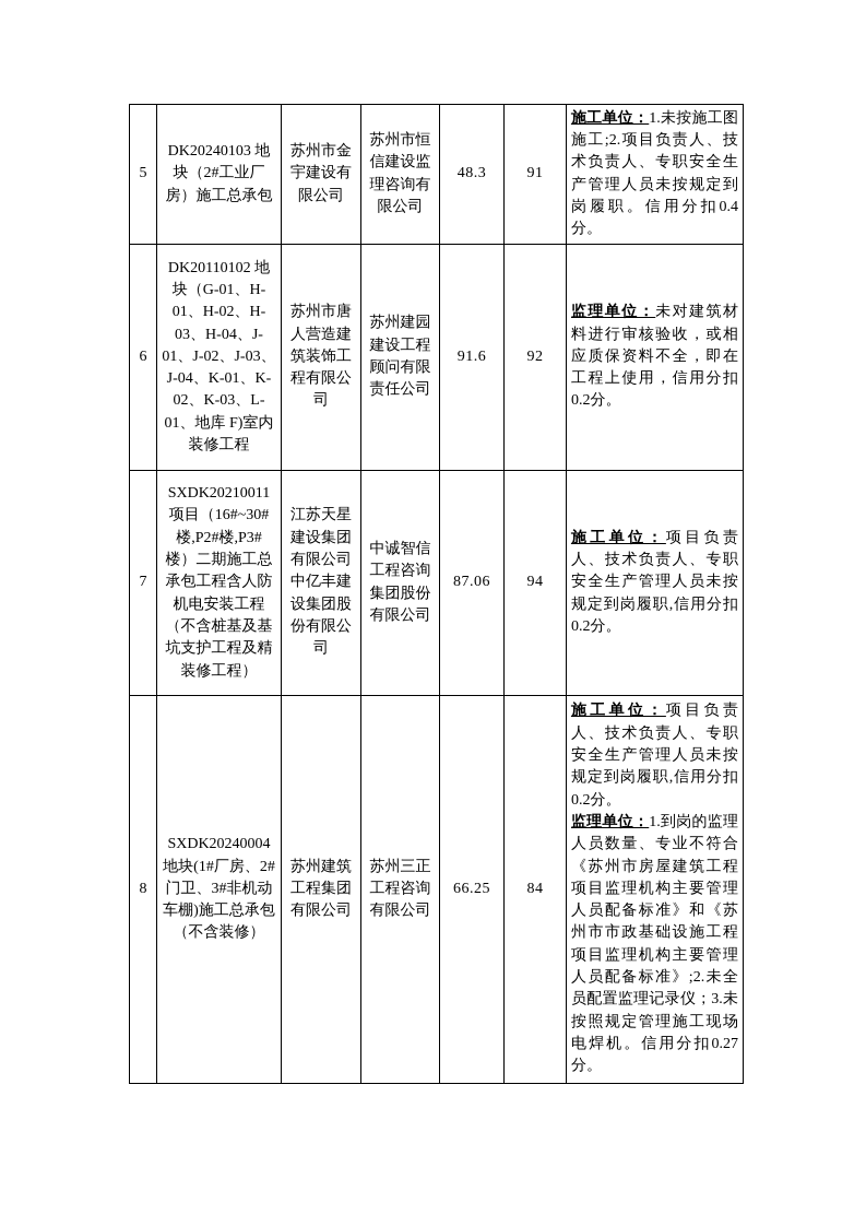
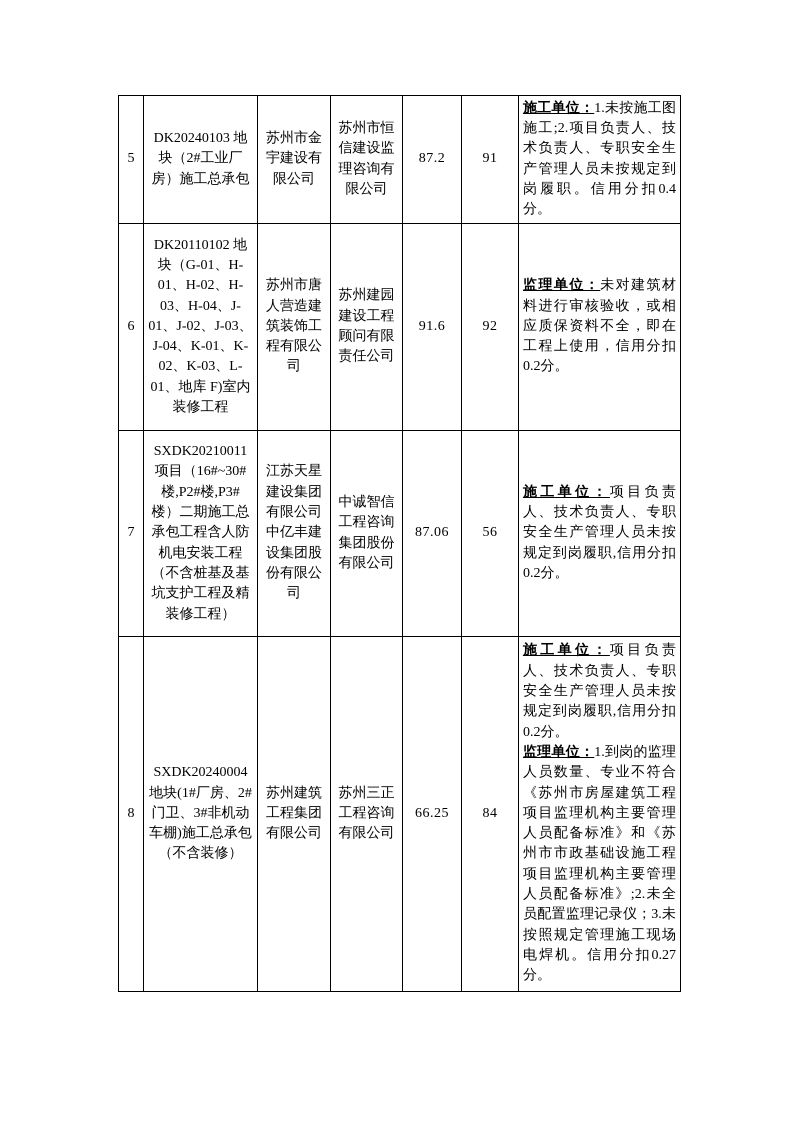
- 5	DK20240103 地块（2#工业厂房）施工总承包	苏州市金宇建设有限公司	苏州市恒信建设监理咨询有限公司	48.3	91	施工单位：1.未按施工图施工;2.项目负责人、技术负责人、专职安全生产管理人员未按规定到岗履职。信用分扣0.4分。
+ 5	DK20240103 地块（2#工业厂房）施工总承包	苏州市金宇建设有限公司	苏州市恒信建设监理咨询有限公司	87.2	91	施工单位：1.未按施工图施工;2.项目负责人、技术负责人、专职安全生产管理人员未按规定到岗履职。信用分扣0.4分。
  6	DK20110102 地块（G-01、H-01、H-02、H-03、H-04、J-01、J-02、J-03、J-04、K-01、K-02、K-03、L-01、地库 F)室内装修工程	苏州市唐人营造建筑装饰工程有限公司	苏州建园建设工程顾问有限责任公司	91.6	92	监理单位：未对建筑材料进行审核验收，或相应质保资料不全，即在工程上使用，信用分扣0.2分。
- 7	SXDK20210011 项目（16#~30#楼,P2#楼,P3#楼）二期施工总承包工程含人防机电安装工程（不含桩基及基坑支护工程及精装修工程）	江苏天星建设集团有限公司中亿丰建设集团股份有限公司	中诚智信工程咨询集团股份有限公司	87.06	94	施工单位：项目负责人、技术负责人、专职安全生产管理人员未按规定到岗履职,信用分扣0.2分。
+ 7	SXDK20210011 项目（16#~30#楼,P2#楼,P3#楼）二期施工总承包工程含人防机电安装工程（不含桩基及基坑支护工程及精装修工程）	江苏天星建设集团有限公司中亿丰建设集团股份有限公司	中诚智信工程咨询集团股份有限公司	87.06	56	施工单位：项目负责人、技术负责人、专职安全生产管理人员未按规定到岗履职,信用分扣0.2分。
  8	SXDK20240004 地块(1#厂房、2#门卫、3#非机动车棚)施工总承包（不含装修）	苏州建筑工程集团有限公司	苏州三正工程咨询有限公司	66.25	84	施工单位：项目负责人、技术负责人、专职安全生产管理人员未按规定到岗履职,信用分扣0.2分。 监理单位：1.到岗的监理人员数量、专业不符合《苏州市房屋建筑工程项目监理机构主要管理人员配备标准》和《苏州市市政基础设施工程项目监理机构主要管理人员配备标准》;2.未全员配置监理记录仪；3.未按照规定管理施工现场电焊机。信用分扣0.27分。
